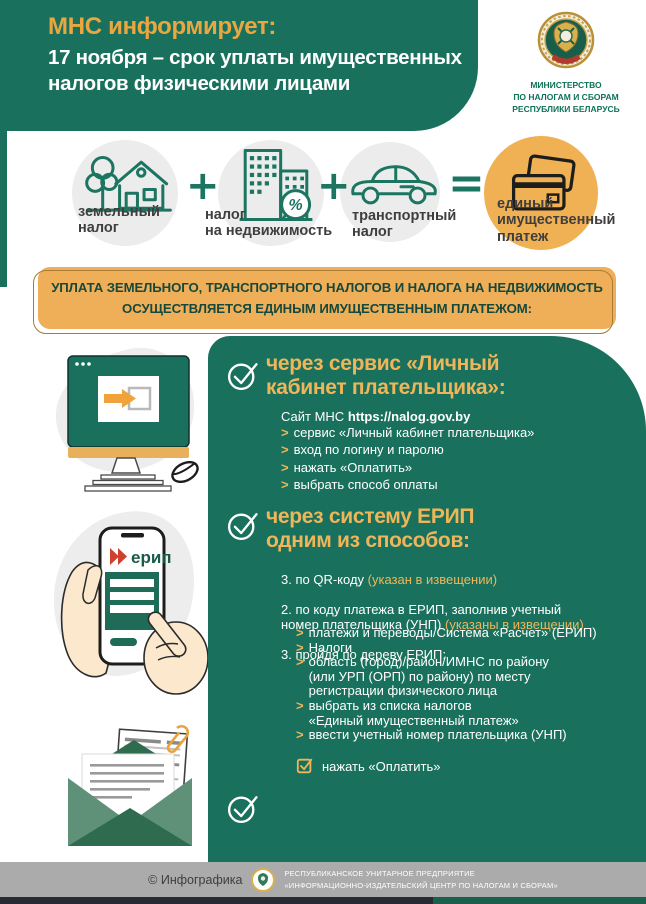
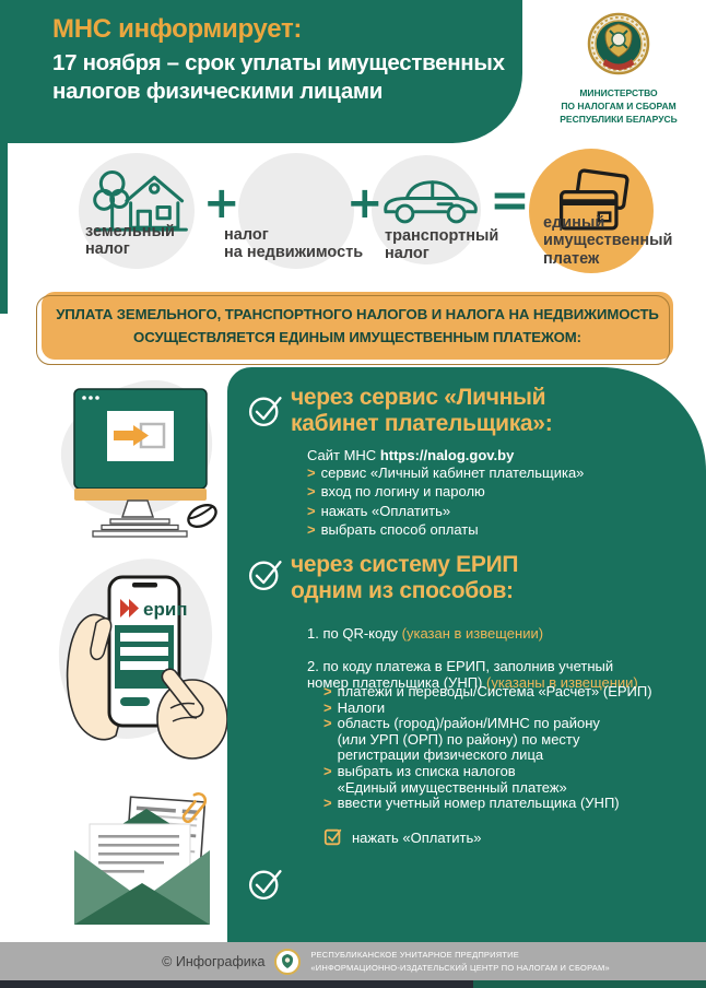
  МНС информирует:
  17 ноября – срок уплаты имущественных
  налогов физическими лицами
  МИНИСТЕРСТВО
  ПО НАЛОГАМ И СБОРАМ
  РЕСПУБЛИКИ БЕЛАРУСЬ
- %
  +
  +
  =
  земельный
  налог
  налог
  на недвижимость
  транспортный
  налог
  единый
  имущественный
  платеж
  УПЛАТА ЗЕМЕЛЬНОГО, ТРАНСПОРТНОГО НАЛОГОВ И НАЛОГА НА НЕДВИЖИМОСТЬ
  ОСУЩЕСТВЛЯЕТСЯ ЕДИНЫМ ИМУЩЕСТВЕННЫМ ПЛАТЕЖОМ:
  ерип
  через сервис «Личный
  кабинет плательщика»:
  Сайт МНС https://nalog.gov.by
  >
  сервис «Личный кабинет плательщика»
  >
  вход по логину и паролю
  >
  нажать «Оплатить»
  >
  выбрать способ оплаты
  через систему ЕРИП
  одним из способов:
- 3. по QR-коду (указан в извещении)
+ 1. по QR-коду (указан в извещении)
  2. по коду платежа в ЕРИП, заполнив учетный
  номер плательщика (УНП) (указаны в извещении)
- 3. пройдя по дереву ЕРИП:
  >
  платежи и переводы/Система «Расчет» (ЕРИП)
  >
  Налоги
  >
  область (город)/район/ИМНС по району
  (или УРП (ОРП) по району) по месту
  регистрации физического лица
  >
  выбрать из списка налогов
  «Единый имущественный платеж»
  >
  ввести учетный номер плательщика (УНП)
  нажать «Оплатить»
  © Инфографика
  РЕСПУБЛИКАНСКОЕ УНИТАРНОЕ ПРЕДПРИЯТИЕ
  «ИНФОРМАЦИОННО-ИЗДАТЕЛЬСКИЙ ЦЕНТР ПО НАЛОГАМ И СБОРАМ»
